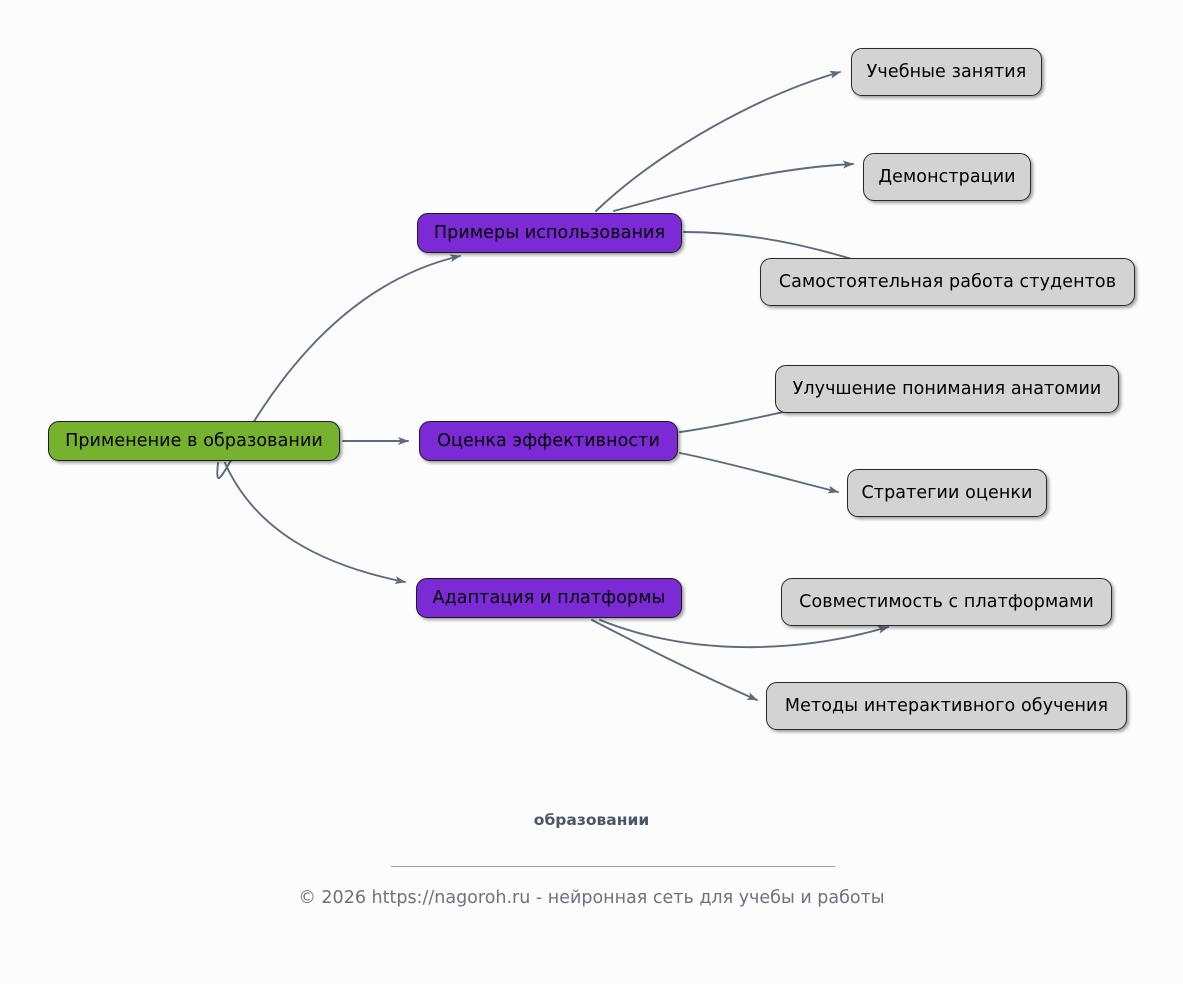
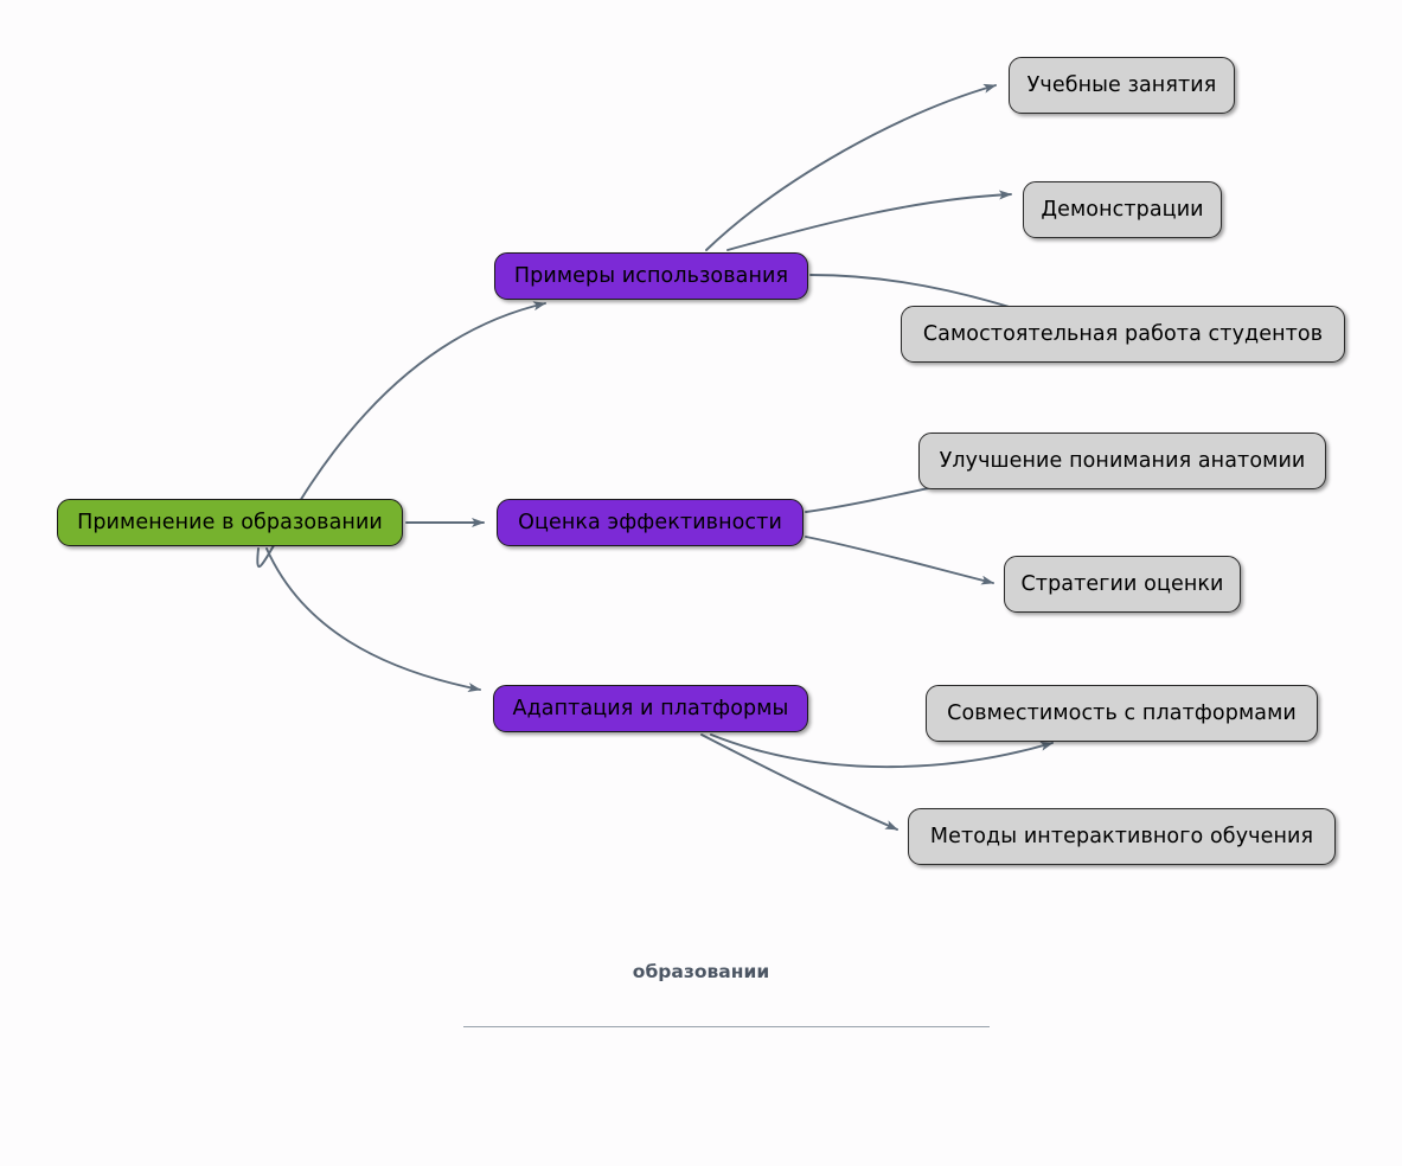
  Применение в образовании
  Примеры использования
  Учебные занятия
  Демонстрации
  Самостоятельная работа студентов
  Оценка эффективности
  Улучшение понимания анатомии
  Стратегии оценки
  Адаптация и платформы
  Совместимость с платформами
  Методы интерактивного обучения
  образовании
- © 2026 https://nagoroh.ru - нейронная сеть для учебы и работы
